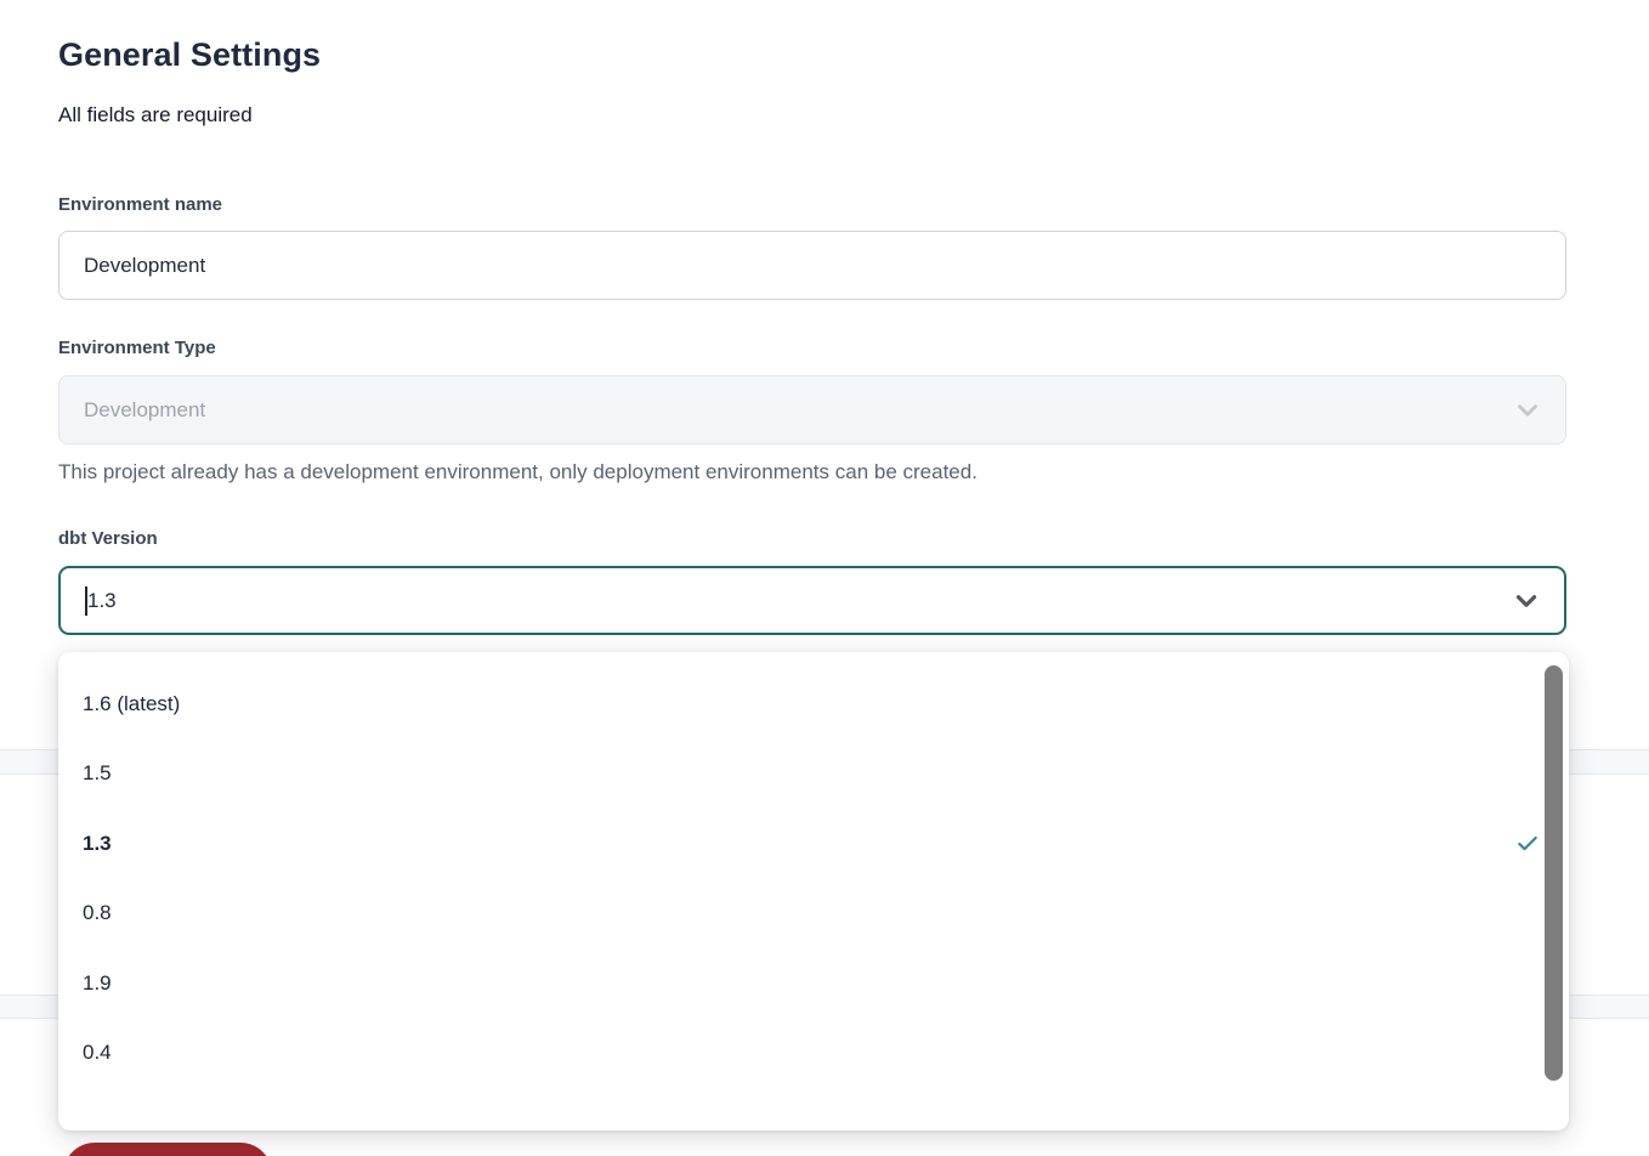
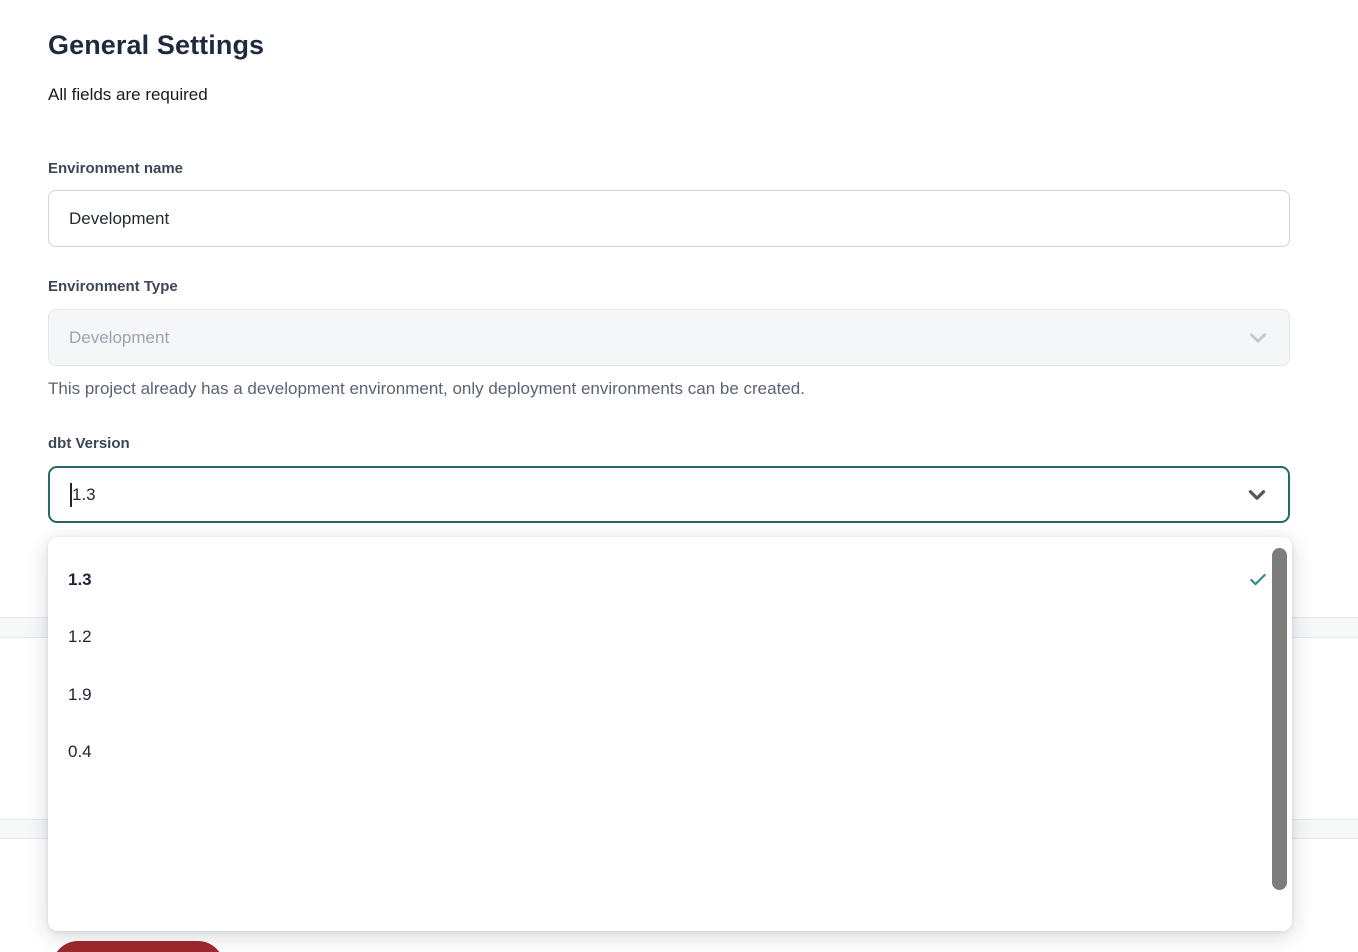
  General Settings
  All fields are required
  Environment name
  Development
  Environment Type
  Development
  This project already has a development environment, only deployment environments can be created.
  dbt Version
  1.3
- 1.6 (latest)
- 1.5
  1.3
- 0.8
+ 1.2
  1.9
  0.4
